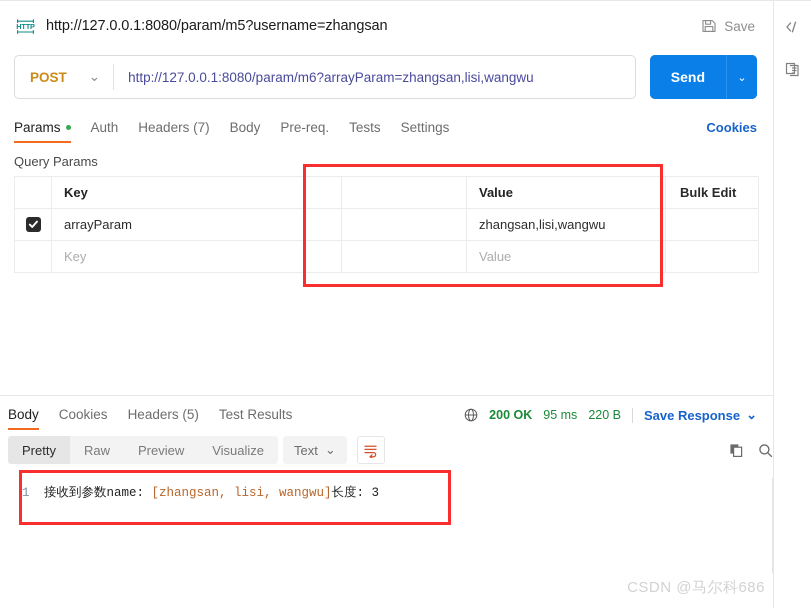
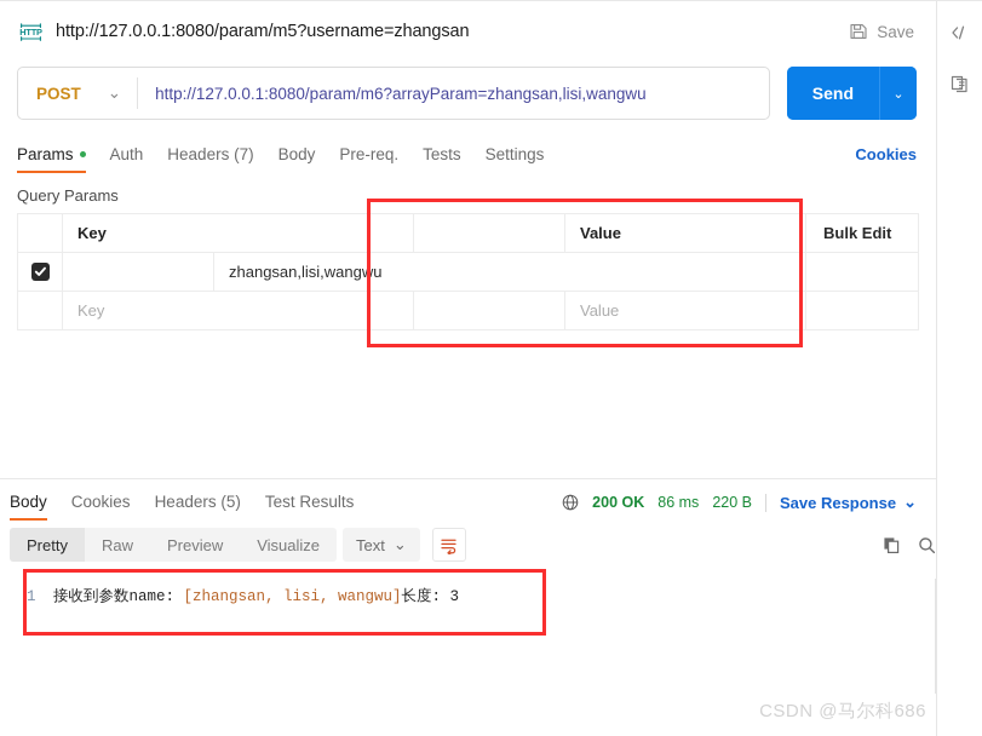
  HTTP
  http://127.0.0.1:8080/param/m5?username=zhangsan
  Save
  POST
  ⌄
  http://127.0.0.1:8080/param/m6?arrayParam=zhangsan,lisi,wangwu
  Send
  ⌄
  Params
  Auth
  Headers (7)
  Body
  Pre-req.
  Tests
  Settings
  Cookies
  Query Params
  Key
  Value
  Bulk Edit
- arrayParam
  zhangsan,lisi,wangwu
  Key
  Value
  Body
  Cookies
  Headers (5)
  Test Results
  200 OK
- 95 ms
+ 86 ms
  220 B
  Save Response
  ⌄
  Pretty
  Raw
  Preview
  Visualize
  Text
  ⌄
  1
  接收到参数name: [zhangsan, lisi, wangwu]长度: 3
  CSDN @马尔科686
